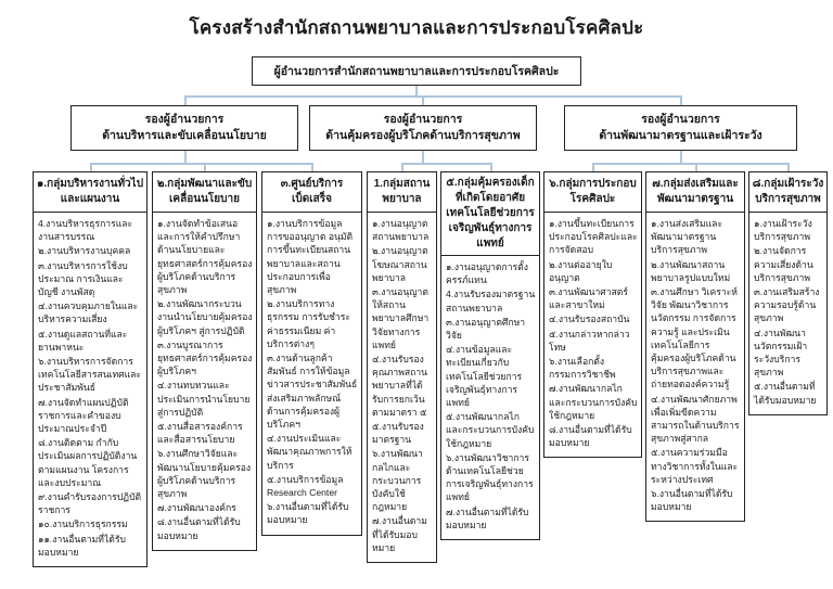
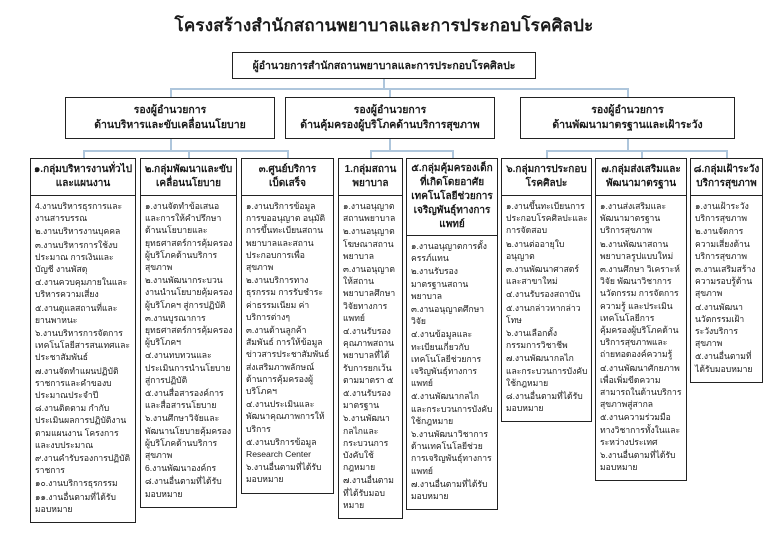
  โครงสร้างสำนักสถานพยาบาลและการประกอบโรคศิลปะ
  ผู้อำนวยการสำนักสถานพยาบาลและการประกอบโรคศิลปะ
  รองผู้อำนวยการ
  ด้านบริหารและขับเคลื่อนนโยบาย
  รองผู้อำนวยการ
  ด้านคุ้มครองผู้บริโภคด้านบริการสุขภาพ
  รองผู้อำนวยการ
  ด้านพัฒนามาตรฐานและเฝ้าระวัง
  ๑.กลุ่มบริหารงานทั่วไปและแผนงาน
  4.งานบริหารธุรการและงานสารบรรณ
  ๒.งานบริหารงานบุคคล
  ๓.งานบริหารการใช้งบประมาณ การเงินและบัญชี งานพัสดุ
  ๔.งานควบคุมภายในและบริหารความเสี่ยง
  ๕.งานดูแลสถานที่และยานพาหนะ
  ๖.งานบริหารการจัดการเทคโนโลยีสารสนเทศและประชาสัมพันธ์
  ๗.งานจัดทำแผนปฏิบัติราชการและคำของบประมาณประจำปี
  ๘.งานติดตาม กำกับ ประเมินผลการปฏิบัติงานตามแผนงาน โครงการและงบประมาณ
  ๙.งานคำรับรองการปฏิบัติราชการ
  ๑๐.งานบริการธุรกรรม
  ๑๑.งานอื่นตามที่ได้รับมอบหมาย
  ๒.กลุ่มพัฒนาและขับเคลื่อนนโยบาย
  ๑.งานจัดทำข้อเสนอและการให้คำปรึกษาด้านนโยบายและยุทธศาสตร์การคุ้มครองผู้บริโภคด้านบริการสุขภาพ
  ๒.งานพัฒนากระบวนงานนำนโยบายคุ้มครองผู้บริโภคฯ สู่การปฏิบัติ
  ๓.งานบูรณาการยุทธศาสตร์การคุ้มครองผู้บริโภคฯ
  ๔.งานทบทวนและประเมินการนำนโยบายสู่การปฏิบัติ
  ๕.งานสื่อสารองค์การและสื่อสารนโยบาย
  ๖.งานศึกษาวิจัยและพัฒนานโยบายคุ้มครองผู้บริโภคด้านบริการสุขภาพ
- ๗.งานพัฒนาองค์กร
+ 6.งานพัฒนาองค์กร
  ๘.งานอื่นตามที่ได้รับมอบหมาย
  ๓.ศูนย์บริการเบ็ดเสร็จ
  ๑.งานบริการข้อมูลการขออนุญาต อนุมัติ การขึ้นทะเบียนสถานพยาบาลและสถานประกอบการเพื่อสุขภาพ
  ๒.งานบริการทางธุรกรรม การรับชำระค่าธรรมเนียม ค่าบริการต่างๆ
  ๓.งานด้านลูกค้าสัมพันธ์ การให้ข้อมูลข่าวสารประชาสัมพันธ์ส่งเสริมภาพลักษณ์ด้านการคุ้มครองผู้บริโภคฯ
  ๔.งานประเมินและพัฒนาคุณภาพการให้บริการ
  ๕.งานบริการข้อมูล Research Center
  ๖.งานอื่นตามที่ได้รับมอบหมาย
  1.กลุ่มสถานพยาบาล
  ๑.งานอนุญาตสถานพยาบาล
  ๒.งานอนุญาตโฆษณาสถานพยาบาล
  ๓.งานอนุญาตให้สถานพยาบาลศึกษา วิจัยทางการแพทย์
  ๔.งานรับรองคุณภาพสถานพยาบาลที่ได้รับการยกเว้นตามมาตรา ๕
  ๕.งานรับรองมาตรฐาน
  ๖.งานพัฒนากลไกและกระบวนการบังคับใช้กฎหมาย
  ๗.งานอื่นตามที่ได้รับมอบหมาย
  ๕.กลุ่มคุ้มครองเด็กที่เกิดโดยอาศัยเทคโนโลยีช่วยการเจริญพันธุ์ทางการแพทย์
  ๑.งานอนุญาตการตั้งครรภ์แทน
- 4.งานรับรองมาตรฐานสถานพยาบาล
+ ๒.งานรับรองมาตรฐานสถานพยาบาล
  ๓.งานอนุญาตศึกษาวิจัย
  ๔.งานข้อมูลและทะเบียนเกี่ยวกับเทคโนโลยีช่วยการเจริญพันธุ์ทางการแพทย์
  ๕.งานพัฒนากลไกและกระบวนการบังคับใช้กฎหมาย
  ๖.งานพัฒนาวิชาการด้านเทคโนโลยีช่วยการเจริญพันธุ์ทางการแพทย์
  ๗.งานอื่นตามที่ได้รับมอบหมาย
  ๖.กลุ่มการประกอบโรคศิลปะ
  ๑.งานขึ้นทะเบียนการประกอบโรคศิลปะและการจัดสอบ
  ๒.งานต่ออายุใบอนุญาต
  ๓.งานพัฒนาศาสตร์และสาขาใหม่
  ๔.งานรับรองสถาบัน
  ๕.งานกล่าวหากล่าวโทษ
  ๖.งานเลือกตั้งกรรมการวิชาชีพ
  ๗.งานพัฒนากลไกและกระบวนการบังคับใช้กฎหมาย
  ๘.งานอื่นตามที่ได้รับมอบหมาย
  ๗.กลุ่มส่งเสริมและพัฒนามาตรฐาน
  ๑.งานส่งเสริมและพัฒนามาตรฐานบริการสุขภาพ
  ๒.งานพัฒนาสถานพยาบาลรูปแบบใหม่
  ๓.งานศึกษา วิเคราะห์ วิจัย พัฒนาวิชาการ นวัตกรรม การจัดการความรู้ และประเมินเทคโนโลยีการคุ้มครองผู้บริโภคด้านบริการสุขภาพและถ่ายทอดองค์ความรู้
  ๔.งานพัฒนาศักยภาพเพื่อเพิ่มขีดความสามารถในด้านบริการสุขภาพสู่สากล
  ๕.งานความร่วมมือทางวิชาการทั้งในและระหว่างประเทศ
  ๖.งานอื่นตามที่ได้รับมอบหมาย
  ๘.กลุ่มเฝ้าระวังบริการสุขภาพ
  ๑.งานเฝ้าระวังบริการสุขภาพ
  ๒.งานจัดการความเสี่ยงด้านบริการสุขภาพ
  ๓.งานเสริมสร้างความรอบรู้ด้านสุขภาพ
  ๔.งานพัฒนานวัตกรรมเฝ้าระวังบริการสุขภาพ
  ๕.งานอื่นตามที่ได้รับมอบหมาย
